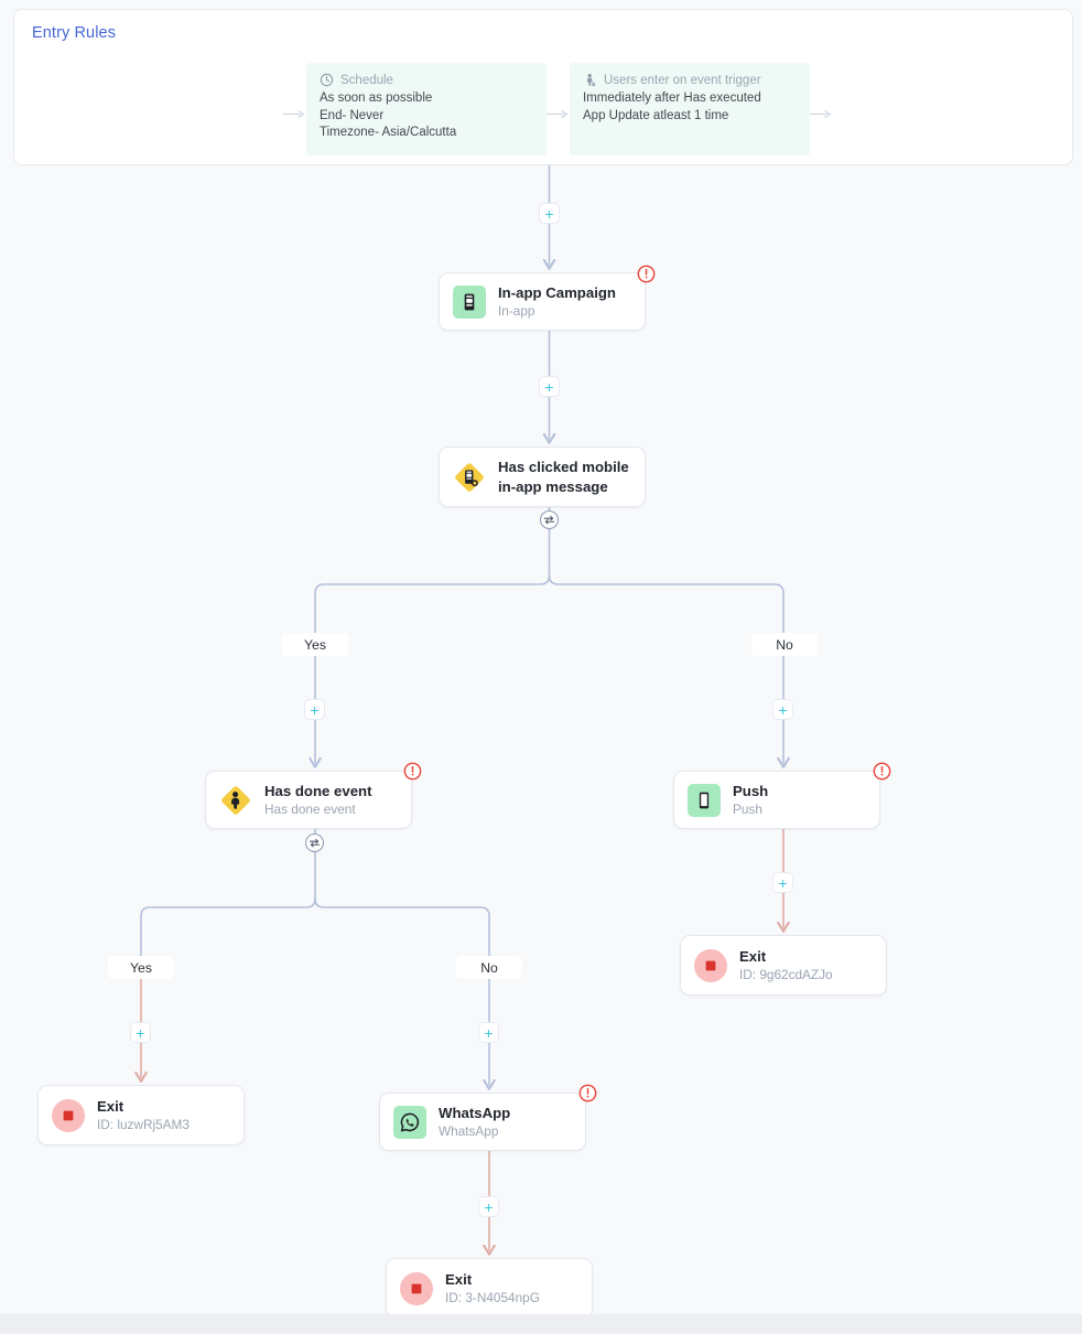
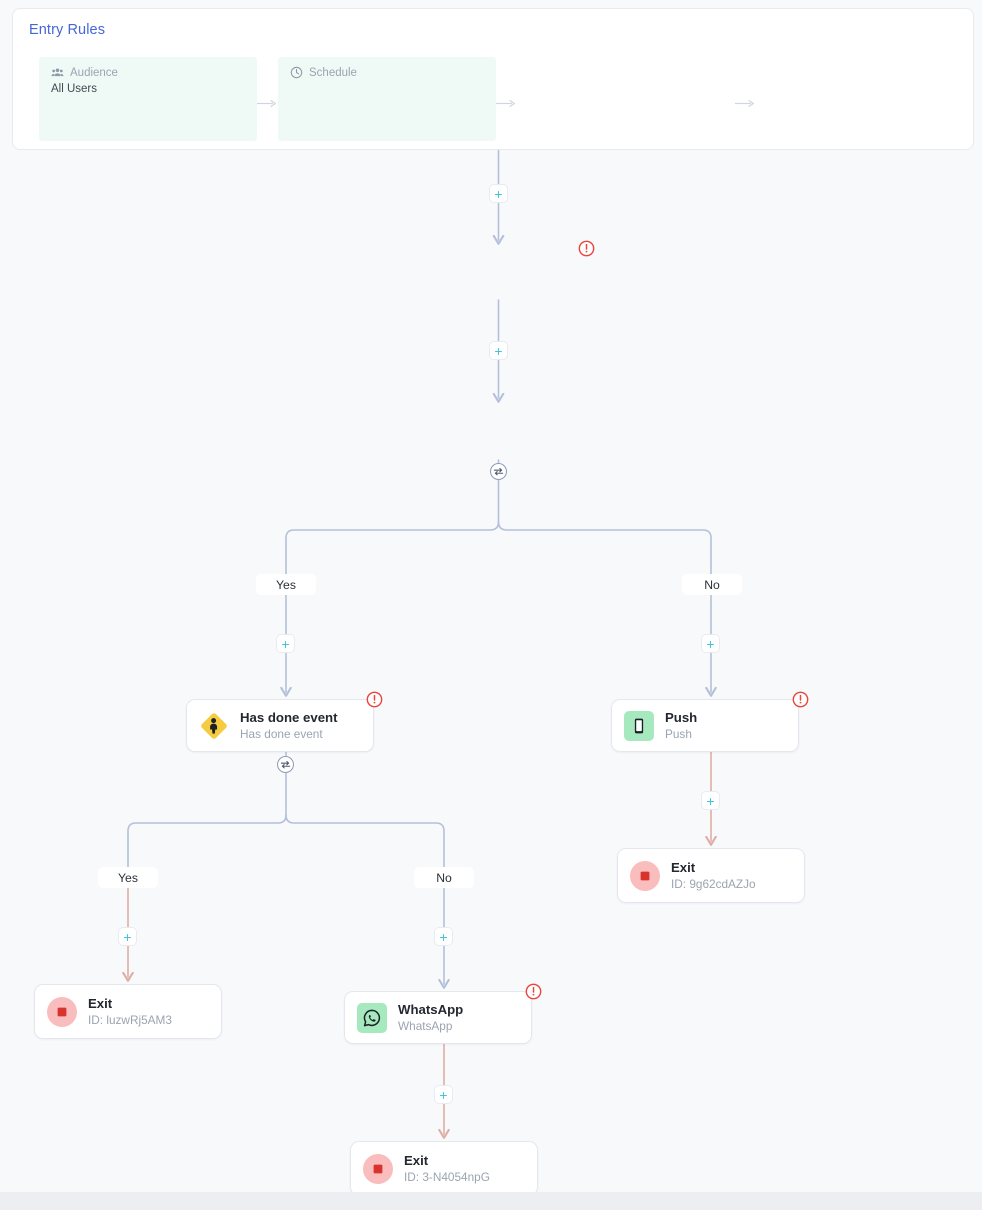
  Entry Rules
+ Audience
+ All Users
  Schedule
- As soon as possible
- End- Never
- Timezone- Asia/Calcutta
- Users enter on event trigger
- Immediately after Has executed
- App Update atleast 1 time
  +
  +
  +
  +
  +
  +
  +
  +
  Yes
  No
  Yes
  No
- In-app Campaign
- In-app
- Has clicked mobile in-app message
  Has done event
  Has done event
  Push
  Push
  Exit
  ID: 9g62cdAZJo
  Exit
  ID: luzwRj5AM3
  WhatsApp
  WhatsApp
  Exit
  ID: 3-N4054npG
